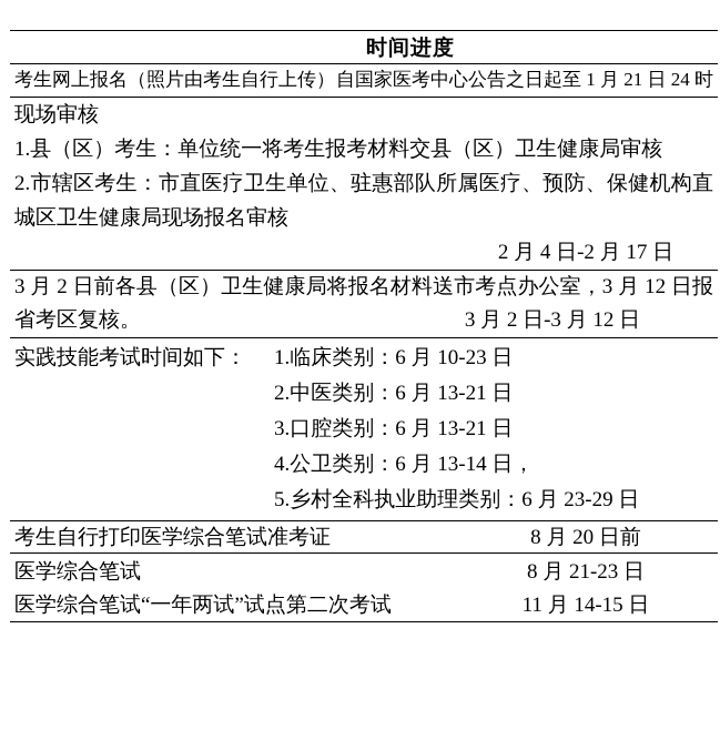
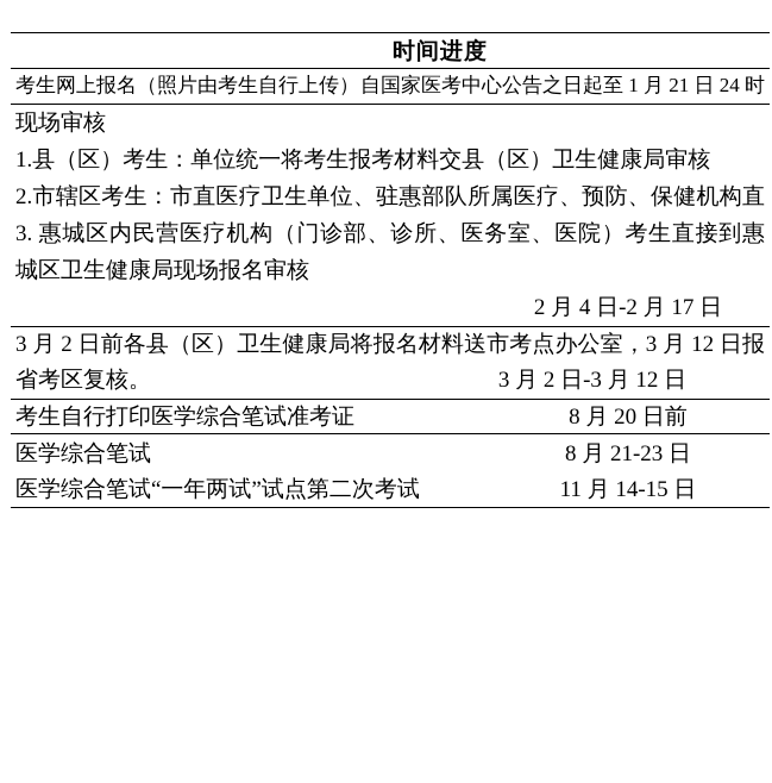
  时间进度
  考生网上报名（照片由考生自行上传）
  自国家医考中心公告之日起至 1 月 21 日 24 时
  现场审核
  1.县（区）考生：单位统一将考生报考材料交县（区）卫生健康局审核
  2.市辖区考生：市直医疗卫生单位、驻惠部队所属医疗、预防、保健机构直
+ 3. 惠城区内民营医疗机构（门诊部、诊所、医务室、医院）考生直接到惠
  城区卫生健康局现场报名审核
  2 月 4 日-2 月 17 日
  3 月 2 日前各县（区）卫生健康局将报名材料送市考点办公室，3 月 12 日报
  省考区复核。
  3 月 2 日-3 月 12 日
- 实践技能考试时间如下：
- 1.临床类别：6 月 10-23 日
- 2.中医类别：6 月 13-21 日
- 3.口腔类别：6 月 13-21 日
- 4.公卫类别：6 月 13-14 日，
- 5.乡村全科执业助理类别：6 月 23-29 日
  考生自行打印医学综合笔试准考证
  8 月 20 日前
  医学综合笔试
  8 月 21-23 日
  医学综合笔试“一年两试”试点第二次考试
  11 月 14-15 日
